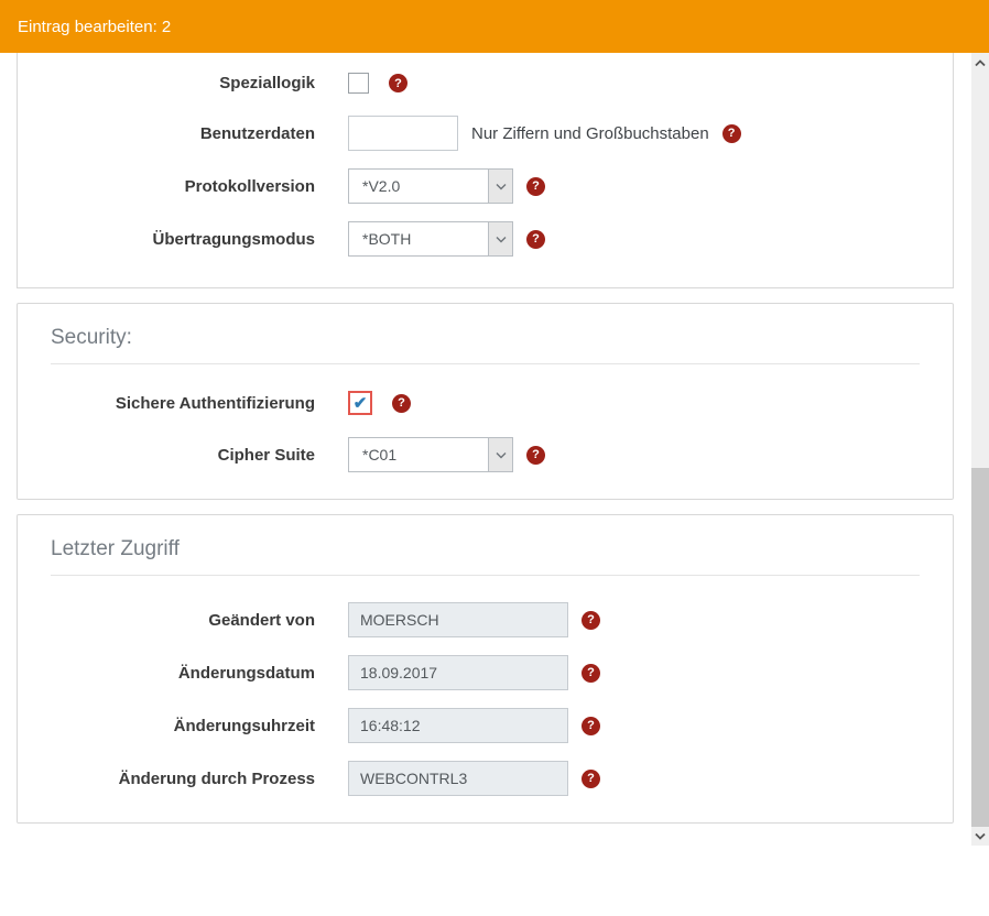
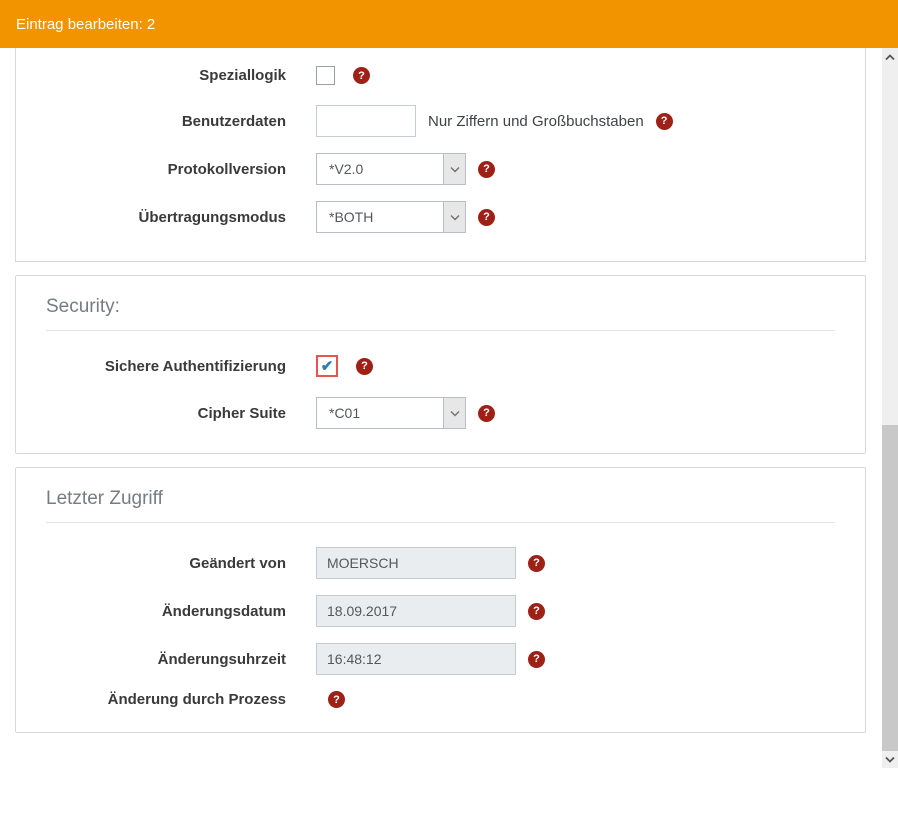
  Eintrag bearbeiten: 2
  Speziallogik
  ?
  Benutzerdaten
  Nur Ziffern und Großbuchstaben
  ?
  Protokollversion
  *V2.0
  ?
  Übertragungsmodus
  *BOTH
  ?
  Security:
  Sichere Authentifizierung
  ✔
  ?
  Cipher Suite
  *C01
  ?
  Letzter Zugriff
  Geändert von
  MOERSCH
  ?
  Änderungsdatum
  18.09.2017
  ?
  Änderungsuhrzeit
  16:48:12
  ?
  Änderung durch Prozess
- WEBCONTRL3
  ?
